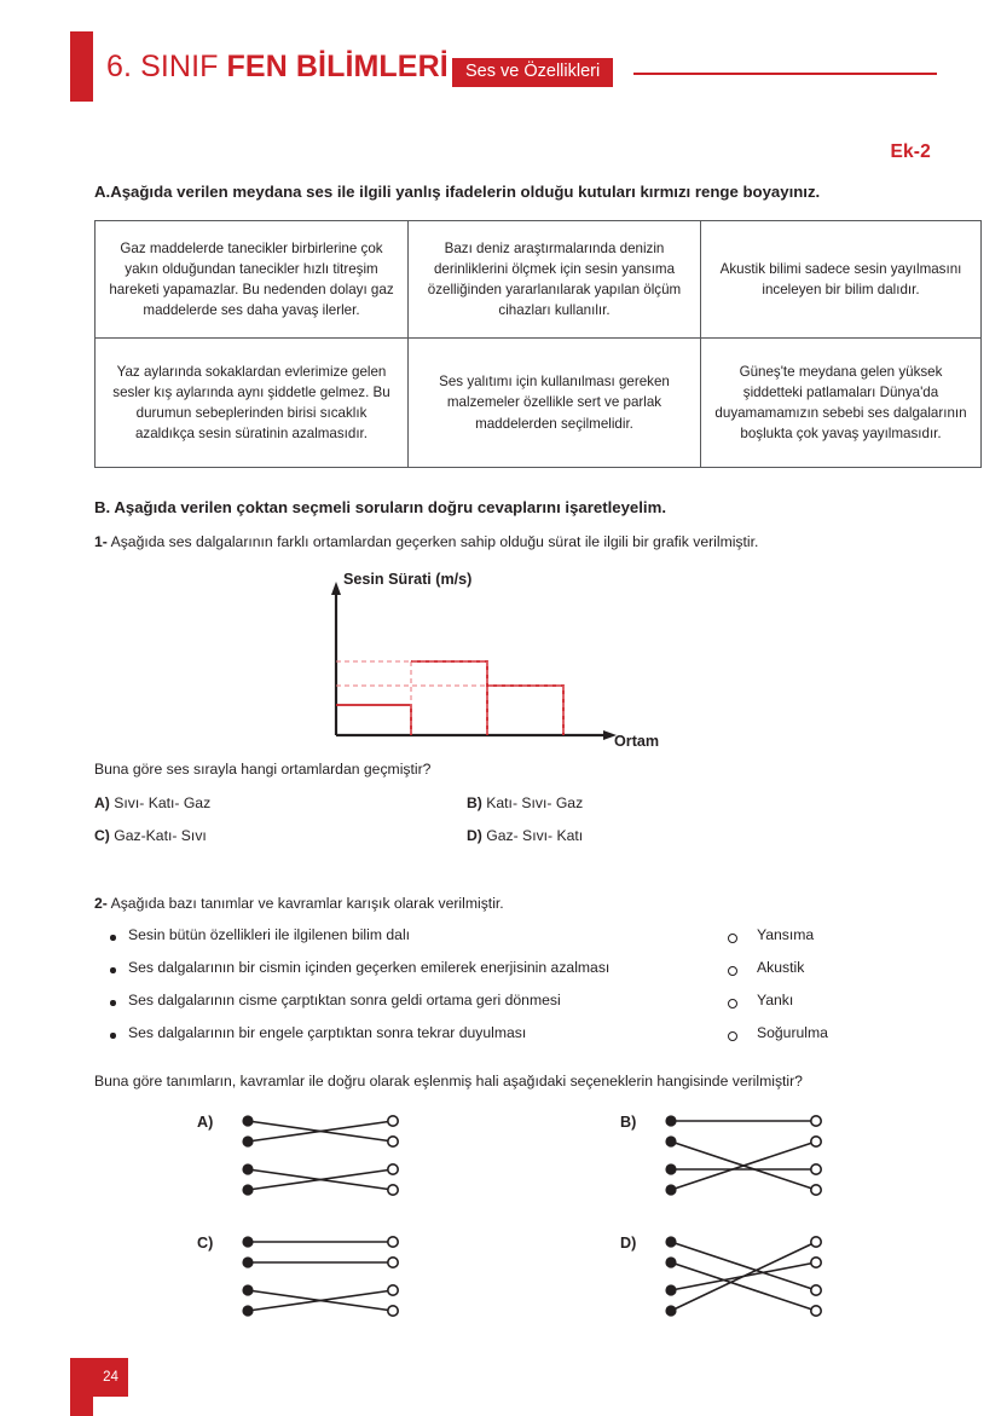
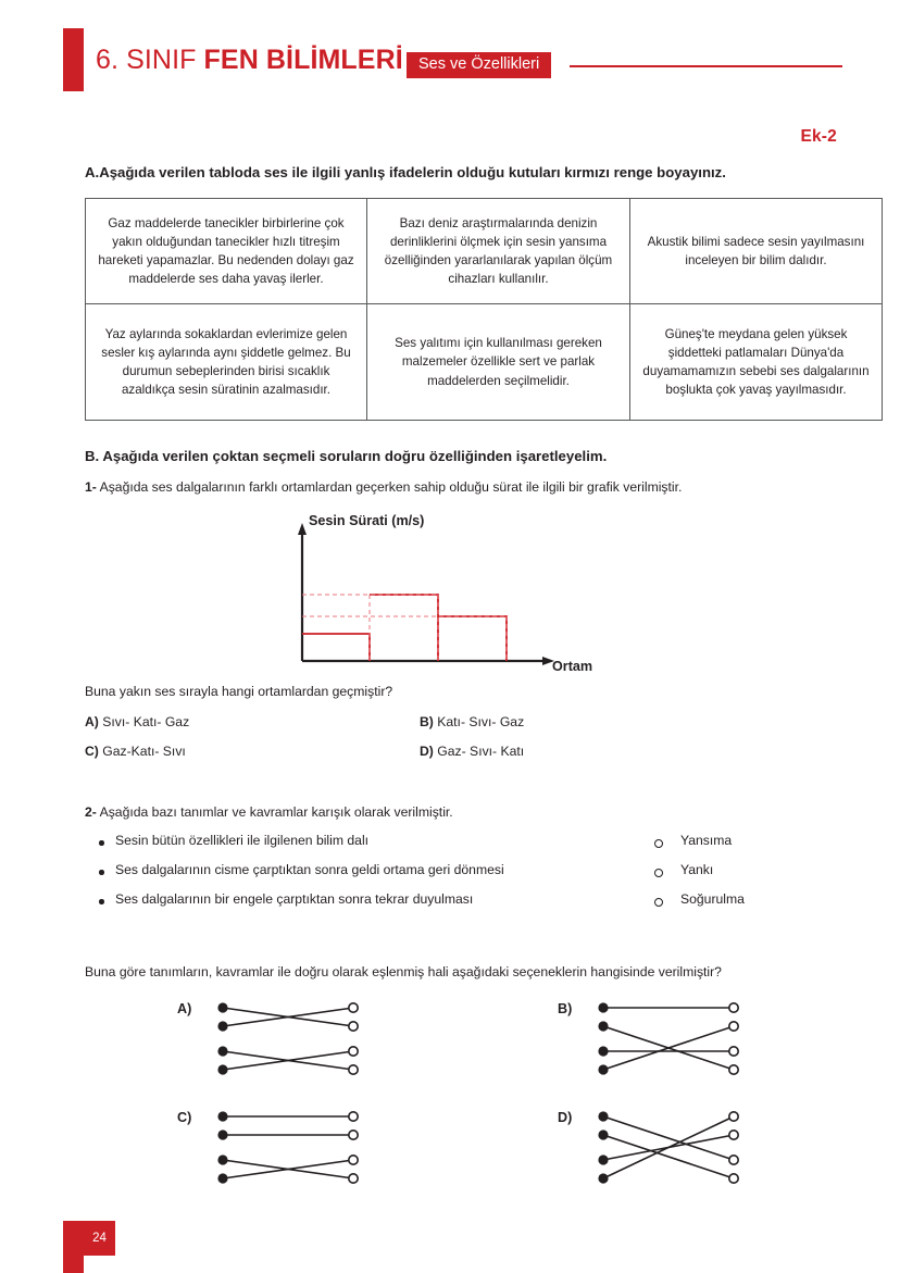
  6. SINIF FEN BİLİMLERİ
  Ses ve Özellikleri
  Ek-2
- A.Aşağıda verilen meydana ses ile ilgili yanlış ifadelerin olduğu kutuları kırmızı renge boyayınız.
+ A.Aşağıda verilen tabloda ses ile ilgili yanlış ifadelerin olduğu kutuları kırmızı renge boyayınız.
  Gaz maddelerde tanecikler birbirlerine çok yakın olduğundan tanecikler hızlı titreşim hareketi yapamazlar. Bu nedenden dolayı gaz maddelerde ses daha yavaş ilerler.	Bazı deniz araştırmalarında denizin derinliklerini ölçmek için sesin yansıma özelliğinden yararlanılarak yapılan ölçüm cihazları kullanılır.	Akustik bilimi sadece sesin yayılmasını inceleyen bir bilim dalıdır.
  Yaz aylarında sokaklardan evlerimize gelen sesler kış aylarında aynı şiddetle gelmez. Bu durumun sebeplerinden birisi sıcaklık azaldıkça sesin süratinin azalmasıdır.	Ses yalıtımı için kullanılması gereken malzemeler özellikle sert ve parlak maddelerden seçilmelidir.	Güneş'te meydana gelen yüksek şiddetteki patlamaları Dünya'da duyamamamızın sebebi ses dalgalarının boşlukta çok yavaş yayılmasıdır.
- B. Aşağıda verilen çoktan seçmeli soruların doğru cevaplarını işaretleyelim.
+ B. Aşağıda verilen çoktan seçmeli soruların doğru özelliğinden işaretleyelim.
  1- Aşağıda ses dalgalarının farklı ortamlardan geçerken sahip olduğu sürat ile ilgili bir grafik verilmiştir.
  Sesin Sürati (m/s)
  Ortam
- Buna göre ses sırayla hangi ortamlardan geçmiştir?
+ Buna yakın ses sırayla hangi ortamlardan geçmiştir?
  A) Sıvı- Katı- Gaz
  B) Katı- Sıvı- Gaz
  C) Gaz-Katı- Sıvı
  D) Gaz- Sıvı- Katı
  2- Aşağıda bazı tanımlar ve kavramlar karışık olarak verilmiştir.
  Sesin bütün özellikleri ile ilgilenen bilim dalı
  Yansıma
- Ses dalgalarının bir cismin içinden geçerken emilerek enerjisinin azalması
- Akustik
  Ses dalgalarının cisme çarptıktan sonra geldi ortama geri dönmesi
  Yankı
  Ses dalgalarının bir engele çarptıktan sonra tekrar duyulması
  Soğurulma
  Buna göre tanımların, kavramlar ile doğru olarak eşlenmiş hali aşağıdaki seçeneklerin hangisinde verilmiştir?
  A)
  B)
  C)
  D)
  24
